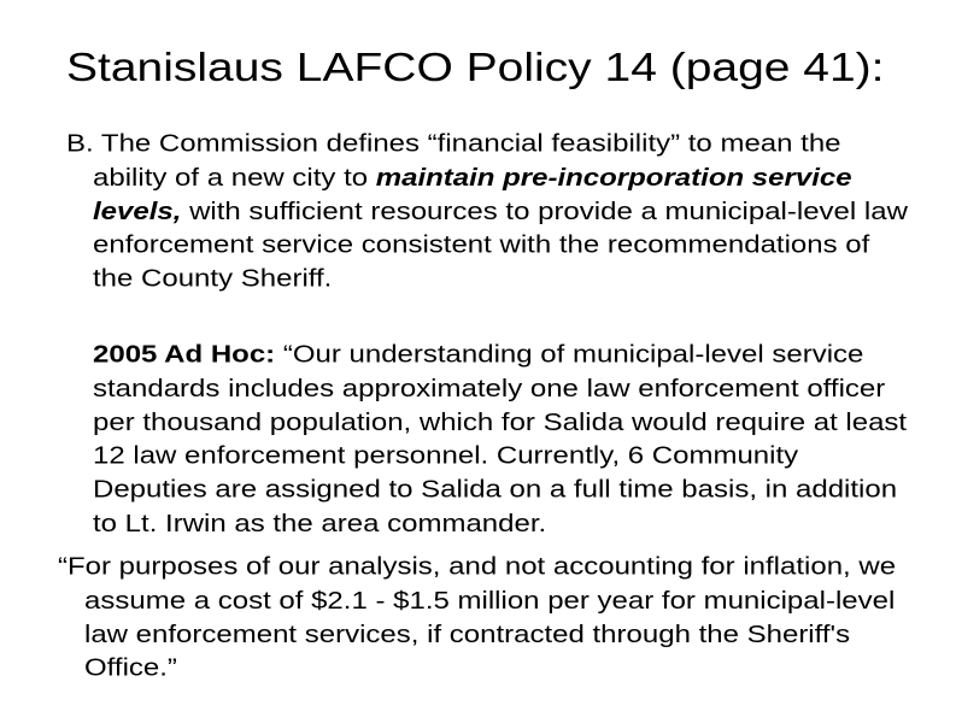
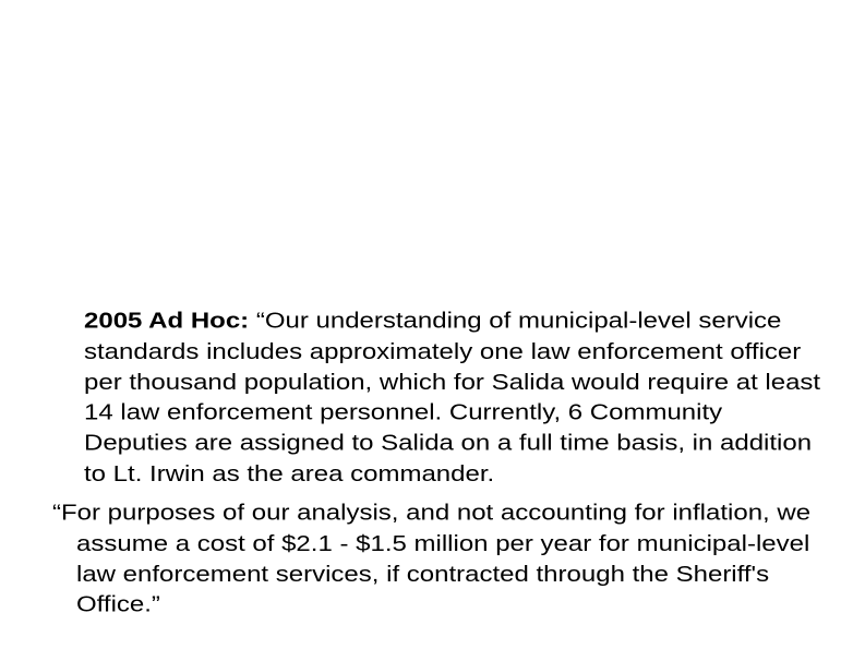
- Stanislaus LAFCO Policy 14 (page 41):
- B. The Commission defines “financial feasibility” to mean the ability of a new city to maintain pre-incorporation service levels, with sufficient resources to provide a municipal-level law enforcement service consistent with the recommendations of the County Sheriff.
- 2005 Ad Hoc: “Our understanding of municipal-level service standards includes approximately one law enforcement officer per thousand population, which for Salida would require at least 12 law enforcement personnel. Currently, 6 Community Deputies are assigned to Salida on a full time basis, in addition to Lt. Irwin as the area commander.
+ 2005 Ad Hoc: “Our understanding of municipal-level service standards includes approximately one law enforcement officer per thousand population, which for Salida would require at least 14 law enforcement personnel. Currently, 6 Community Deputies are assigned to Salida on a full time basis, in addition to Lt. Irwin as the area commander.
  “For purposes of our analysis, and not accounting for inflation, we assume a cost of $2.1 - $1.5 million per year for municipal-level law enforcement services, if contracted through the Sheriff's Office.”
